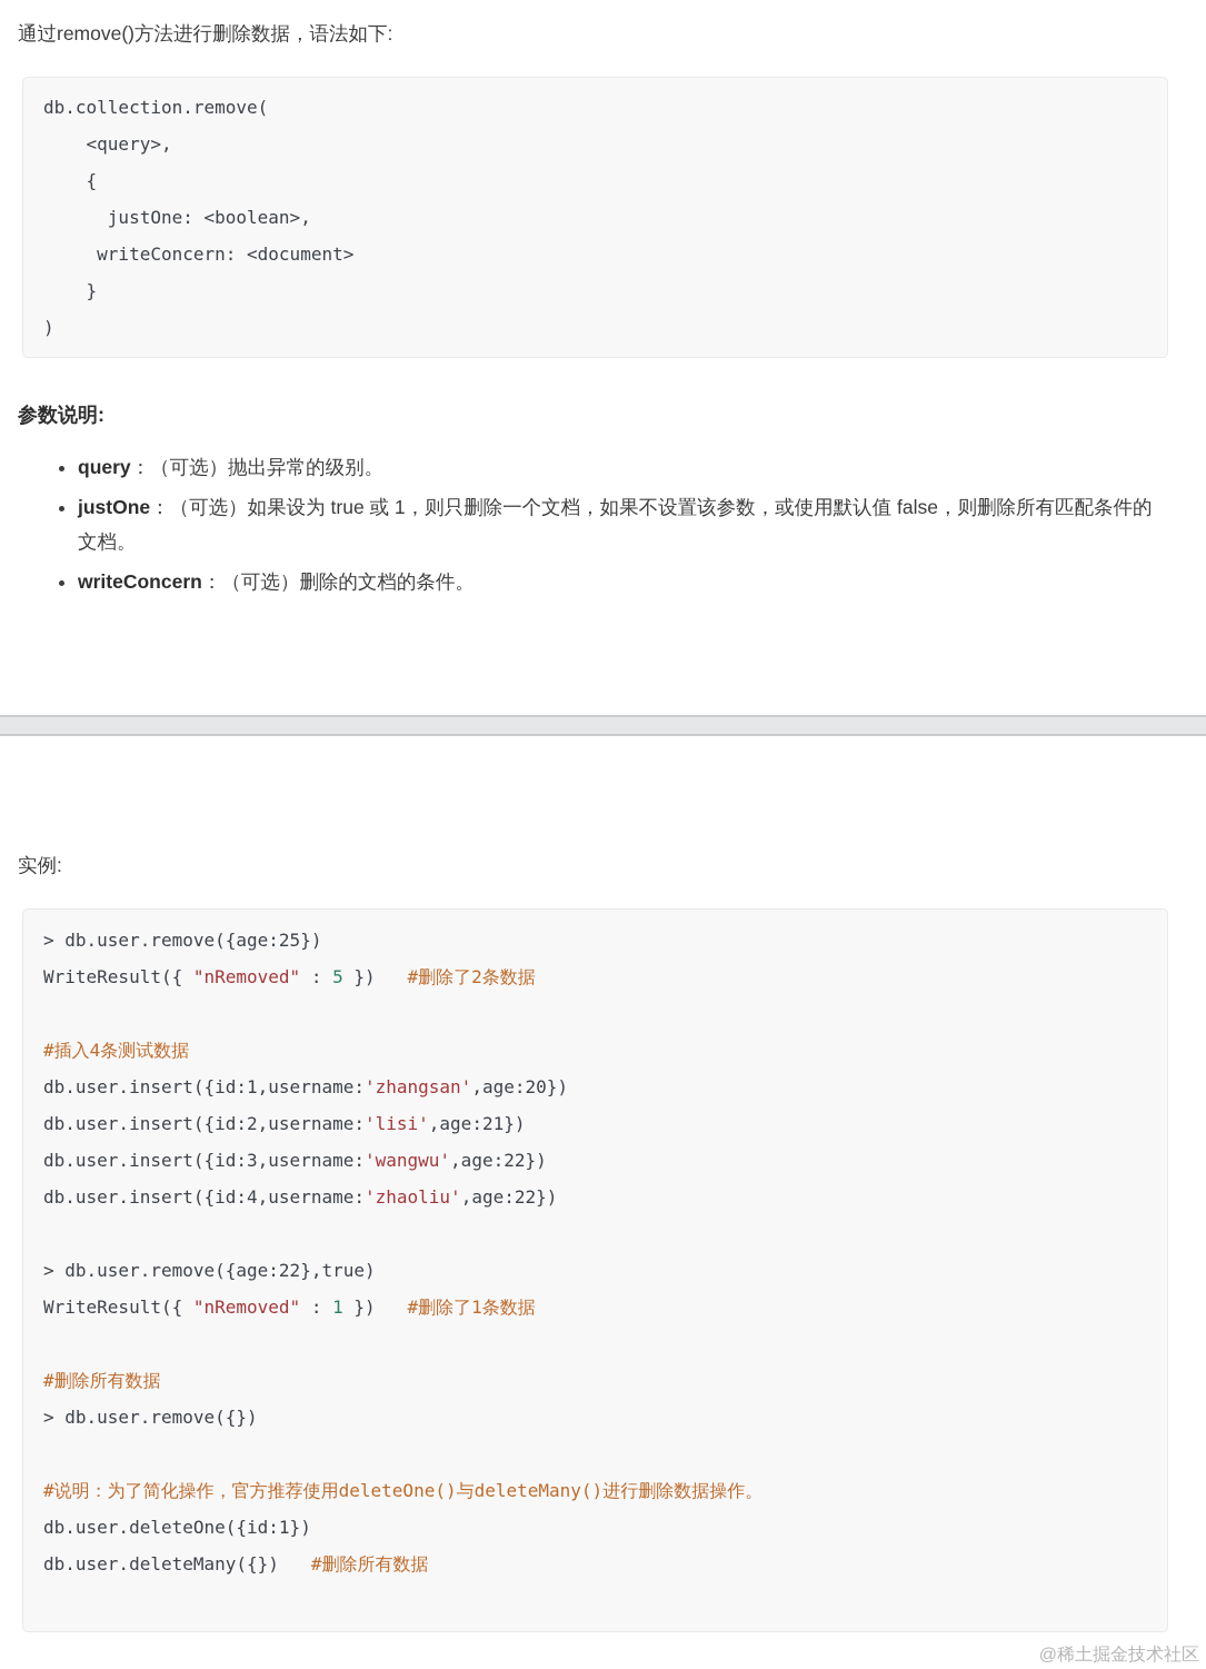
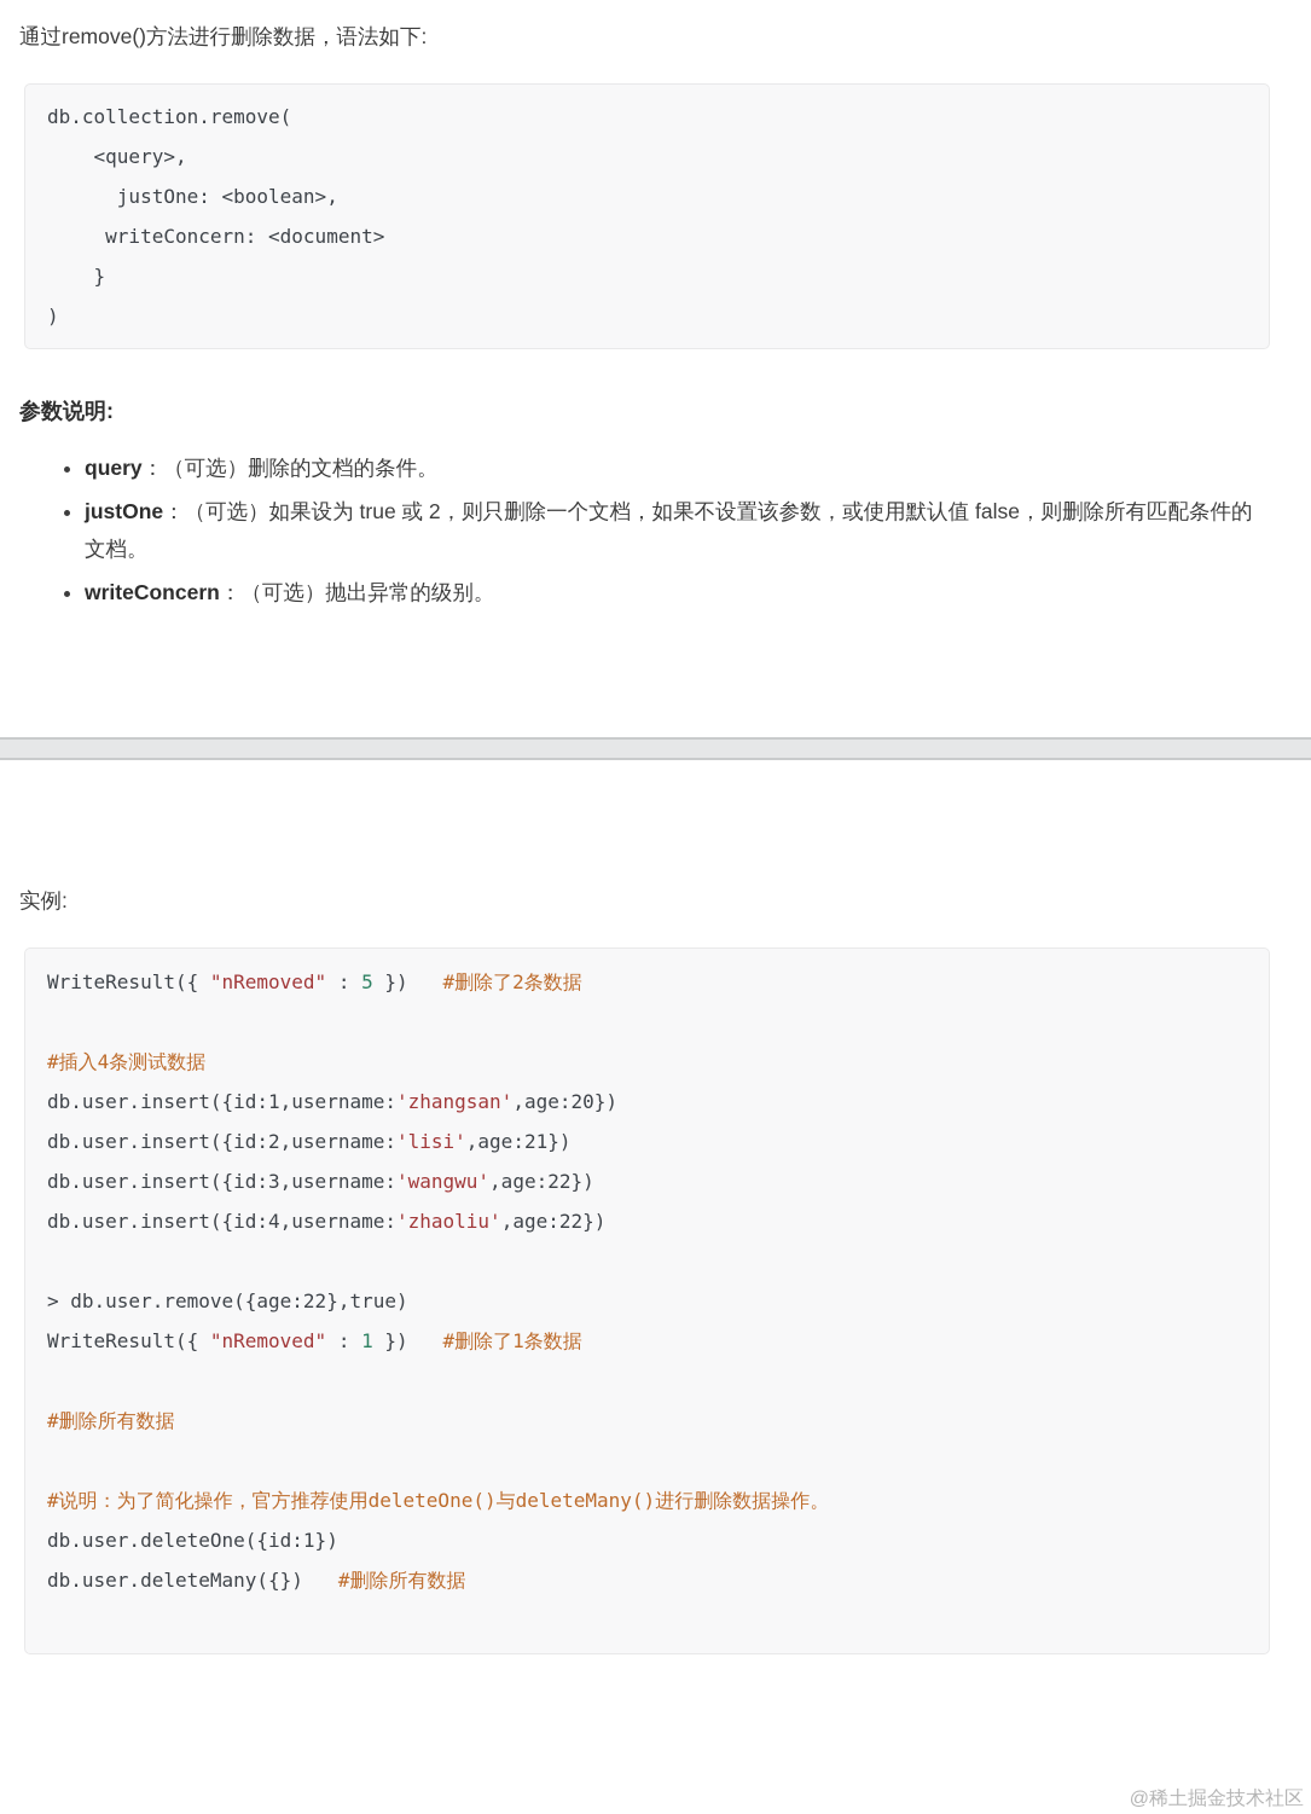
  通过remove()方法进行删除数据，语法如下:
  db.collection.remove(
  <query>,
- {
  justOne: <boolean>,
  writeConcern: <document>
  }
  )
  参数说明:
- query：（可选）抛出异常的级别。
+ query：（可选）删除的文档的条件。
- justOne：（可选）如果设为 true 或 1，则只删除一个文档，如果不设置该参数，或使用默认值 false，则删除所有匹配条件的文档。
+ justOne：（可选）如果设为 true 或 2，则只删除一个文档，如果不设置该参数，或使用默认值 false，则删除所有匹配条件的文档。
- writeConcern：（可选）删除的文档的条件。
+ writeConcern：（可选）抛出异常的级别。
  实例:
- > db.user.remove({age:25})
  WriteResult({ "nRemoved" : 5 }) #删除了2条数据
  #插入4条测试数据
  db.user.insert({id:1,username:'zhangsan',age:20})
  db.user.insert({id:2,username:'lisi',age:21})
  db.user.insert({id:3,username:'wangwu',age:22})
  db.user.insert({id:4,username:'zhaoliu',age:22})
  > db.user.remove({age:22},true)
  WriteResult({ "nRemoved" : 1 }) #删除了1条数据
  #删除所有数据
- > db.user.remove({})
  #说明：为了简化操作，官方推荐使用deleteOne()与deleteMany()进行删除数据操作。
  db.user.deleteOne({id:1})
  db.user.deleteMany({}) #删除所有数据
  @稀土掘金技术社区
